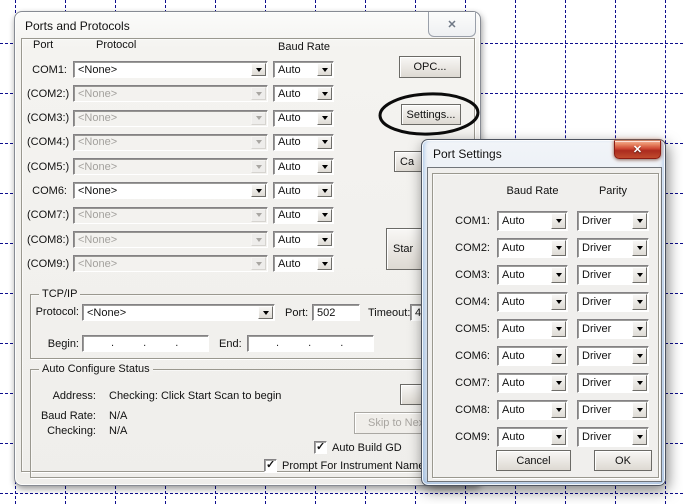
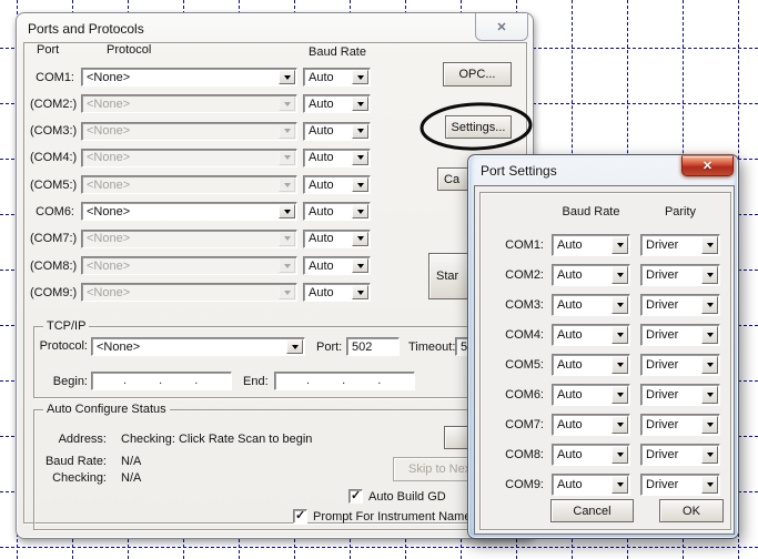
  Ports and Protocols
  ✕
  Port
  Protocol
  Baud Rate
  COM1:
  <None>
  Auto
  (COM2:)
  <None>
  Auto
  (COM3:)
  <None>
  Auto
  (COM4:)
  <None>
  Auto
  (COM5:)
  <None>
  Auto
  COM6:
  <None>
  Auto
  (COM7:)
  <None>
  Auto
  (COM8:)
  <None>
  Auto
  (COM9:)
  <None>
  Auto
  OPC...
  Settings...
  Ca
  Star
  TCP/IP
  Protocol:
  <None>
  Port:
  502
  Timeout:
- 4
+ 5
  Begin:
  . . .
  End:
  . . .
  Auto Configure Status
  Address:
- Checking: Click Start Scan to begin
+ Checking: Click Rate Scan to begin
  Baud Rate:
  N/A
  Checking:
  N/A
  Skip to Ne
  ✓
  Auto Build GD
  ✓
  Prompt For Instrument Nam
  Port Settings
  ✕
  Baud Rate
  Parity
  COM1:
  Auto
  Driver
  COM2:
  Auto
  Driver
  COM3:
  Auto
  Driver
  COM4:
  Auto
  Driver
  COM5:
  Auto
  Driver
  COM6:
  Auto
  Driver
  COM7:
  Auto
  Driver
  COM8:
  Auto
  Driver
  COM9:
  Auto
  Driver
  Cancel
  OK
